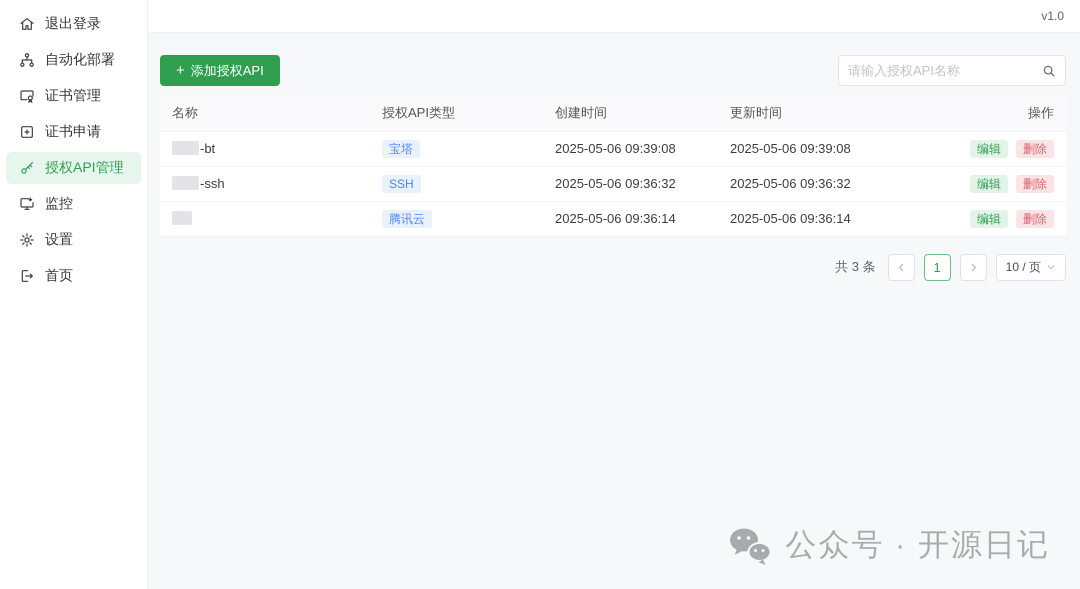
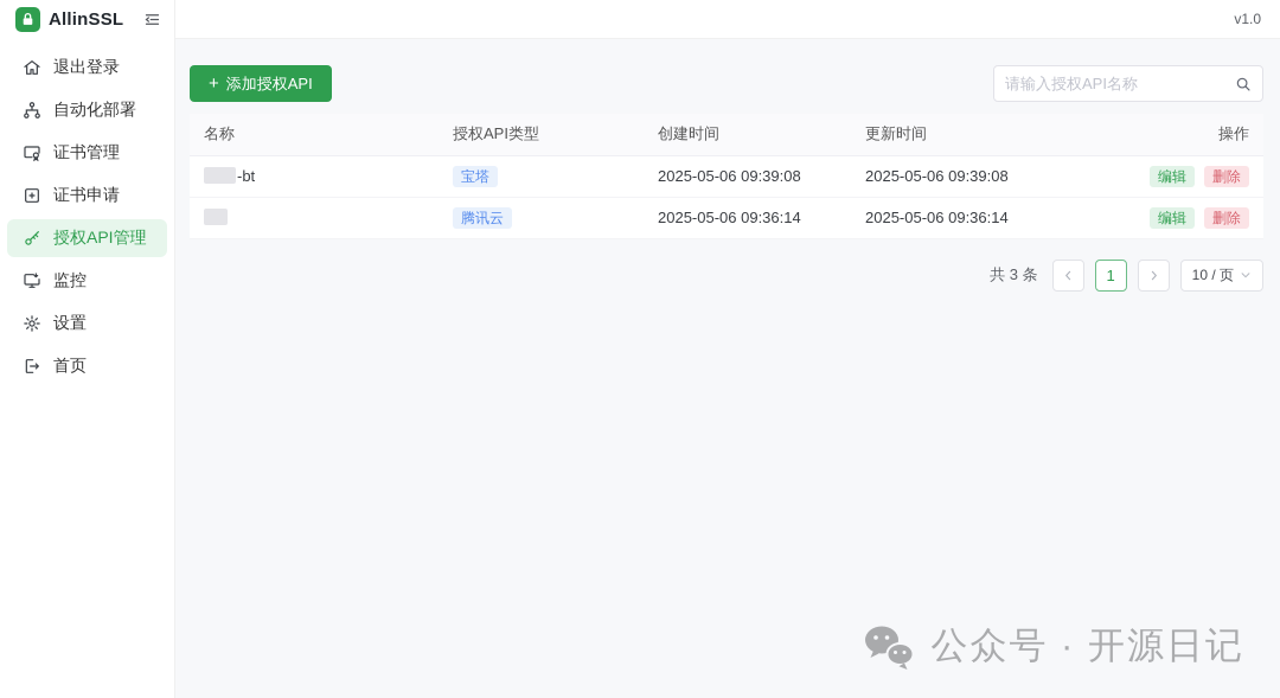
+ AllinSSL
  退出登录
  自动化部署
  证书管理
  证书申请
  授权API管理
  监控
  设置
  首页
  v1.0
  +
  添加授权API
  请输入授权API名称
  名称	授权API类型	创建时间	更新时间	操作
  -bt	宝塔	2025-05-06 09:39:08	2025-05-06 09:39:08	编辑 删除
- -ssh	SSH	2025-05-06 09:36:32	2025-05-06 09:36:32	编辑 删除
  	腾讯云	2025-05-06 09:36:14	2025-05-06 09:36:14	编辑 删除
  共 3 条
  1
  10 / 页
  公众号 · 开源日记
